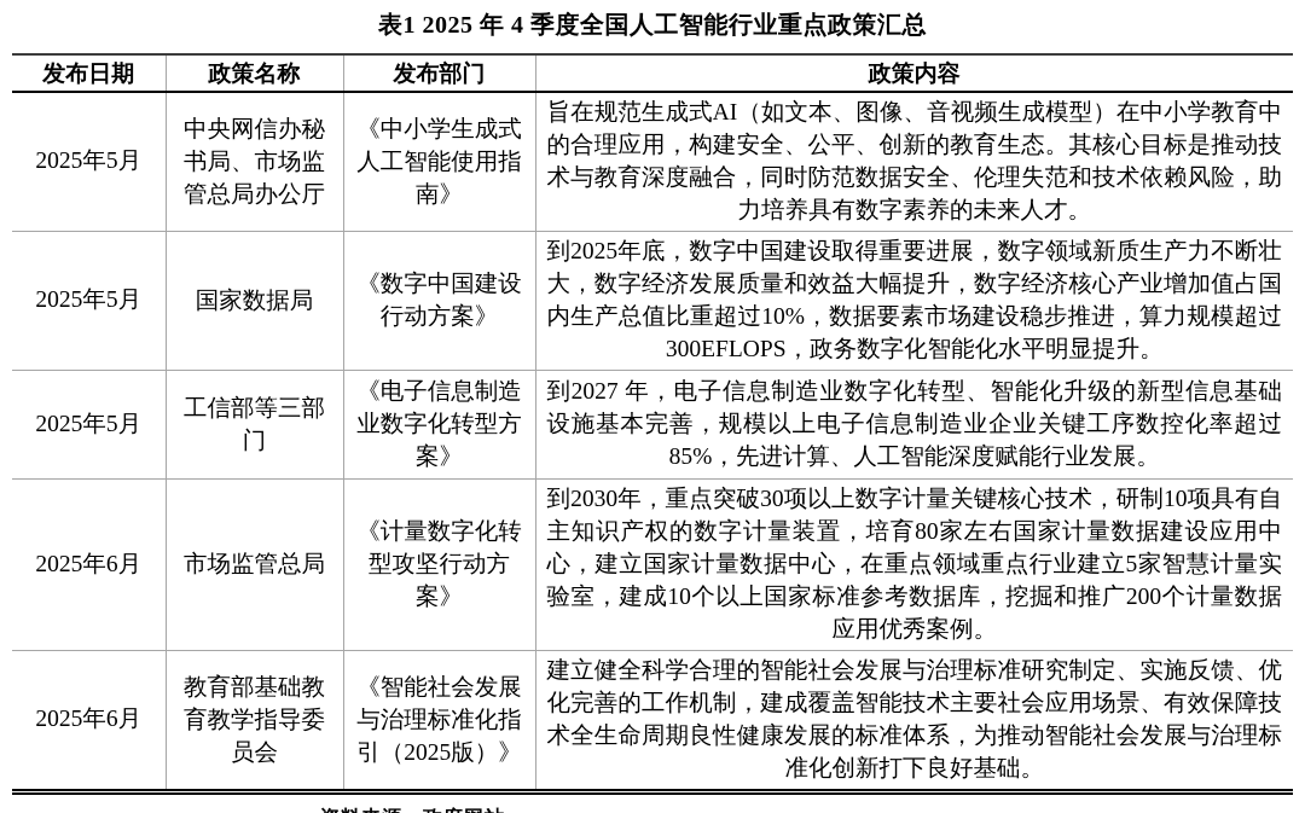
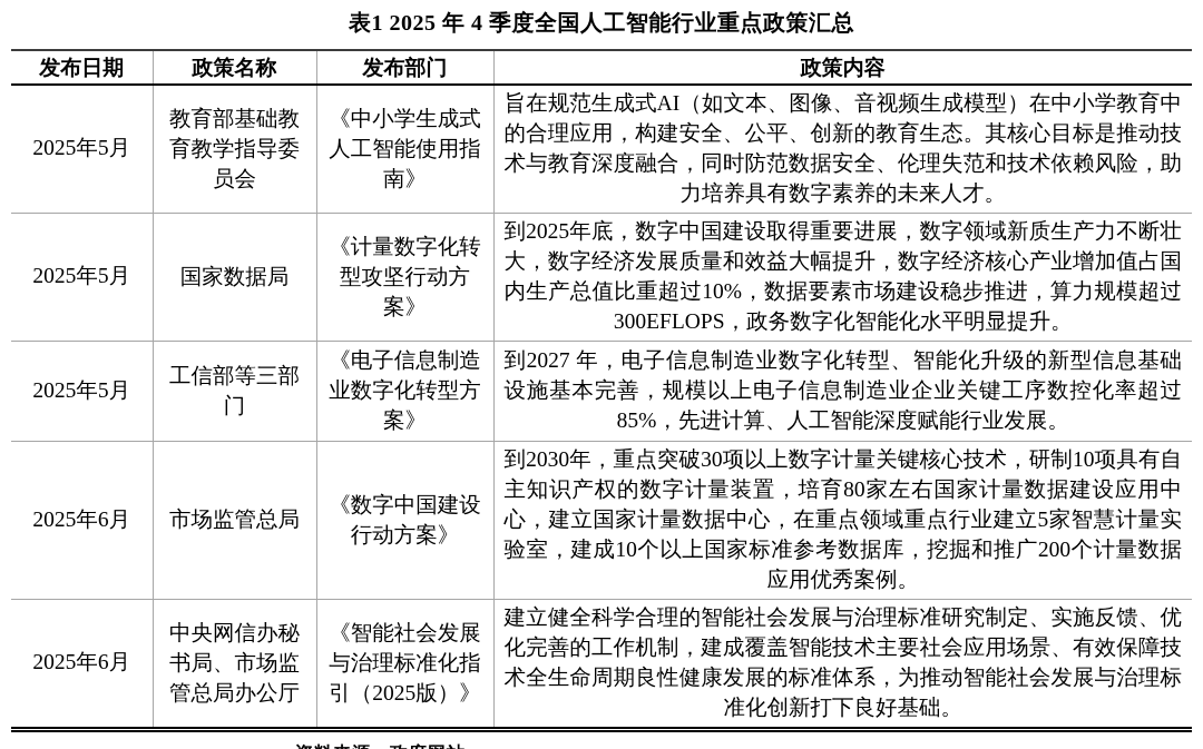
  表1 2025 年 4 季度全国人工智能行业重点政策汇总
  发布日期	政策名称	发布部门	政策内容
- 2025年5月	中央网信办秘书局、市场监管总局办公厅	《中小学生成式人工智能使用指南》	旨在规范生成式AI（如文本、图像、音视频生成模型）在中小学教育中的合理应用，构建安全、公平、创新的教育生态。其核心目标是推动技术与教育深度融合，同时防范数据安全、伦理失范和技术依赖风险，助力培养具有数字素养的未来人才。
+ 2025年5月	教育部基础教育教学指导委员会	《中小学生成式人工智能使用指南》	旨在规范生成式AI（如文本、图像、音视频生成模型）在中小学教育中的合理应用，构建安全、公平、创新的教育生态。其核心目标是推动技术与教育深度融合，同时防范数据安全、伦理失范和技术依赖风险，助力培养具有数字素养的未来人才。
- 2025年5月	国家数据局	《数字中国建设行动方案》	到2025年底，数字中国建设取得重要进展，数字领域新质生产力不断壮大，数字经济发展质量和效益大幅提升，数字经济核心产业增加值占国内生产总值比重超过10%，数据要素市场建设稳步推进，算力规模超过300EFLOPS，政务数字化智能化水平明显提升。
+ 2025年5月	国家数据局	《计量数字化转型攻坚行动方案》	到2025年底，数字中国建设取得重要进展，数字领域新质生产力不断壮大，数字经济发展质量和效益大幅提升，数字经济核心产业增加值占国内生产总值比重超过10%，数据要素市场建设稳步推进，算力规模超过300EFLOPS，政务数字化智能化水平明显提升。
  2025年5月	工信部等三部门	《电子信息制造业数字化转型方案》	到2027 年，电子信息制造业数字化转型、智能化升级的新型信息基础设施基本完善，规模以上电子信息制造业企业关键工序数控化率超过85%，先进计算、人工智能深度赋能行业发展。
- 2025年6月	市场监管总局	《计量数字化转型攻坚行动方案》	到2030年，重点突破30项以上数字计量关键核心技术，研制10项具有自主知识产权的数字计量装置，培育80家左右国家计量数据建设应用中心，建立国家计量数据中心，在重点领域重点行业建立5家智慧计量实验室，建成10个以上国家标准参考数据库，挖掘和推广200个计量数据应用优秀案例。
+ 2025年6月	市场监管总局	《数字中国建设行动方案》	到2030年，重点突破30项以上数字计量关键核心技术，研制10项具有自主知识产权的数字计量装置，培育80家左右国家计量数据建设应用中心，建立国家计量数据中心，在重点领域重点行业建立5家智慧计量实验室，建成10个以上国家标准参考数据库，挖掘和推广200个计量数据应用优秀案例。
- 2025年6月	教育部基础教育教学指导委员会	《智能社会发展与治理标准化指引（2025版）》	建立健全科学合理的智能社会发展与治理标准研究制定、实施反馈、优化完善的工作机制，建成覆盖智能技术主要社会应用场景、有效保障技术全生命周期良性健康发展的标准体系，为推动智能社会发展与治理标准化创新打下良好基础。
+ 2025年6月	中央网信办秘书局、市场监管总局办公厅	《智能社会发展与治理标准化指引（2025版）》	建立健全科学合理的智能社会发展与治理标准研究制定、实施反馈、优化完善的工作机制，建成覆盖智能技术主要社会应用场景、有效保障技术全生命周期良性健康发展的标准体系，为推动智能社会发展与治理标准化创新打下良好基础。
